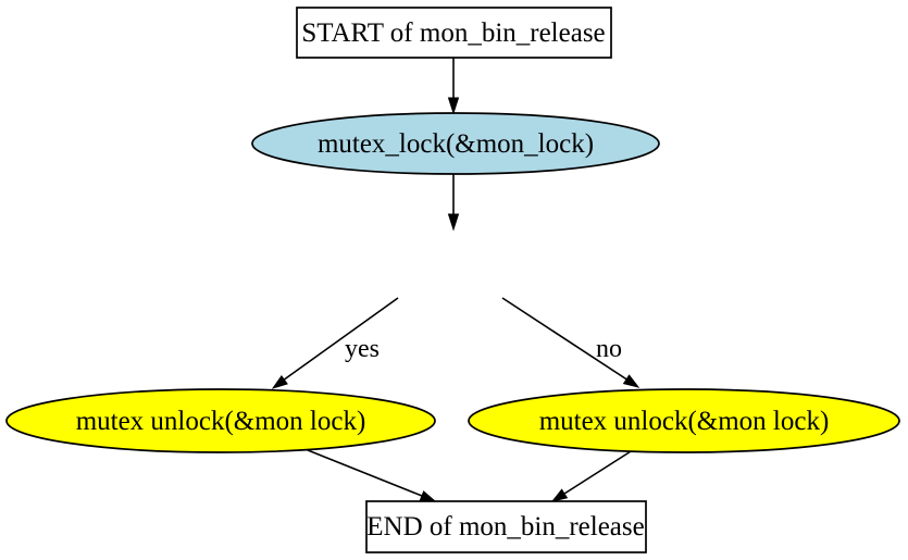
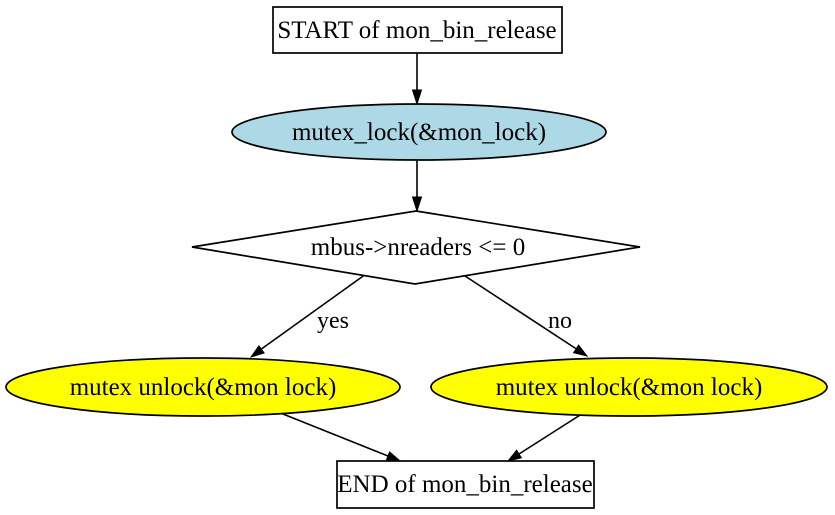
  yes
  no
  START of mon_bin_release
  mutex_lock(&mon_lock)
+ mbus->nreaders <= 0
  mutex unlock(&mon lock)
  mutex unlock(&mon lock)
  END of mon_bin_release
